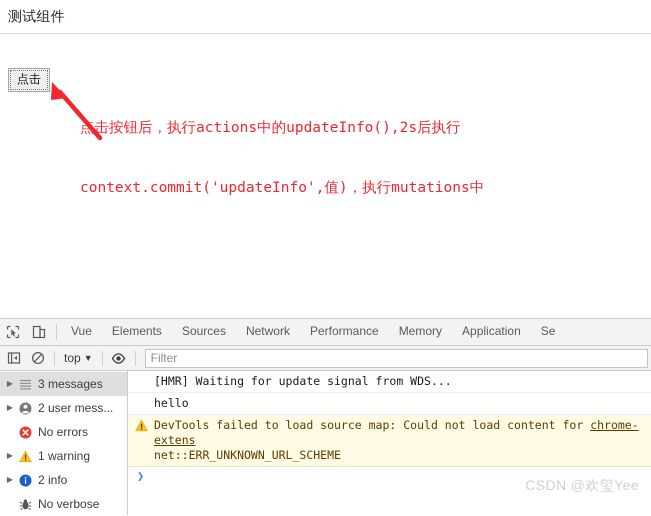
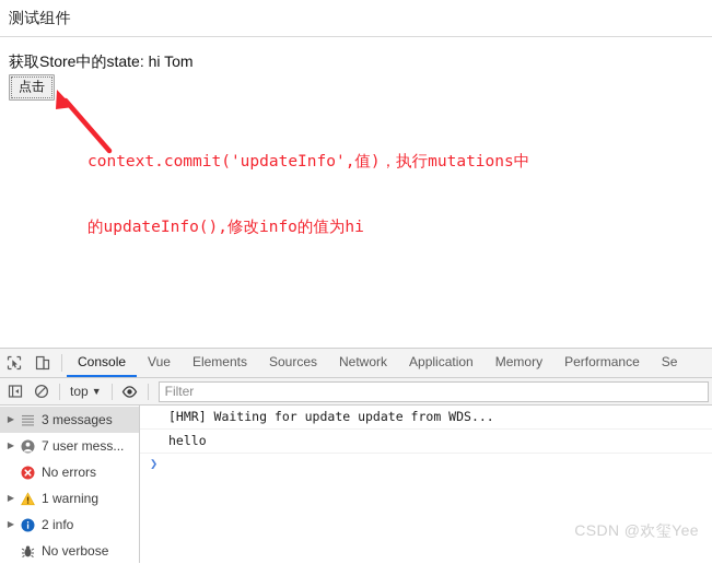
  测试组件
+ 获取Store中的state: hi Tom
  点击
- 点击按钮后，执行actions中的updateInfo(),2s后执行
  context.commit('updateInfo',值)，执行mutations中
+ 的updateInfo(),修改info的值为hi
+ Console
  Vue
  Elements
  Sources
  Network
- Performance
+ Application
  Memory
- Application
+ Performance
  Se
  top
  ▼
  Filter
  ▶
  3 messages
  ▶
- 2 user mess...
+ 7 user mess...
  No errors
  ▶
  1 warning
  ▶
  2 info
  No verbose
- [HMR] Waiting for update signal from WDS...
+ [HMR] Waiting for update update from WDS...
  hello
- DevTools failed to load source map: Could not load content for chrome-extens
- net::ERR_UNKNOWN_URL_SCHEME
  ❯
  CSDN @欢玺Yee
